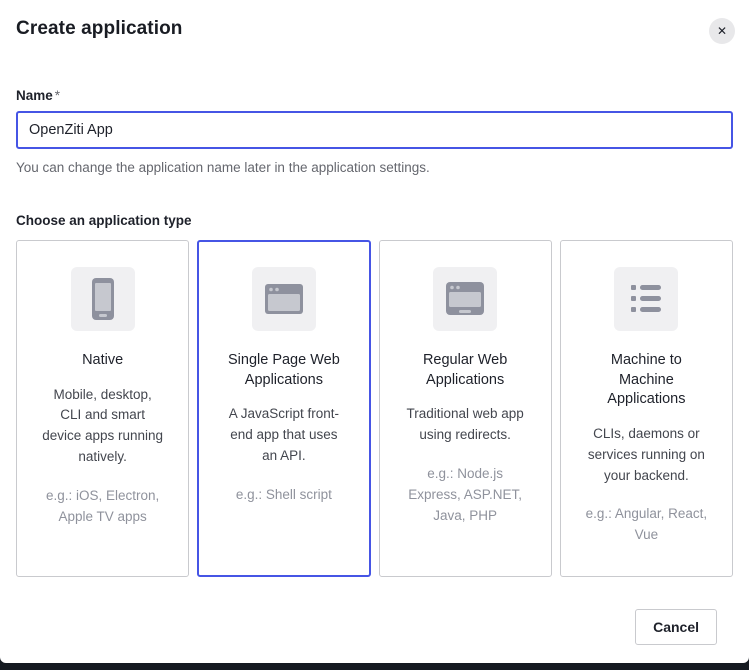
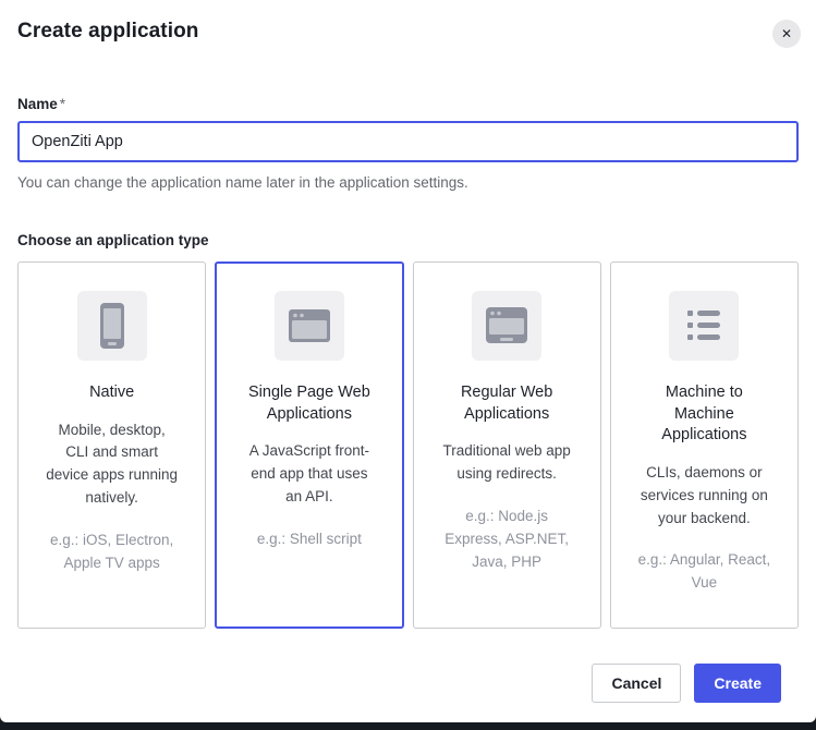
  Create application
  ✕
  Name *
  OpenZiti App
  You can change the application name later in the application settings.
  Choose an application type
  Native
  Mobile, desktop, CLI and smart device apps running natively.
  e.g.: iOS, Electron, Apple TV apps
  Single Page Web Applications
  A JavaScript front-end app that uses an API.
  e.g.: Shell script
  Regular Web Applications
  Traditional web app using redirects.
  e.g.: Node.js Express, ASP.NET, Java, PHP
  Machine to Machine Applications
  CLIs, daemons or services running on your backend.
  e.g.: Angular, React, Vue
  Cancel
+ Create
